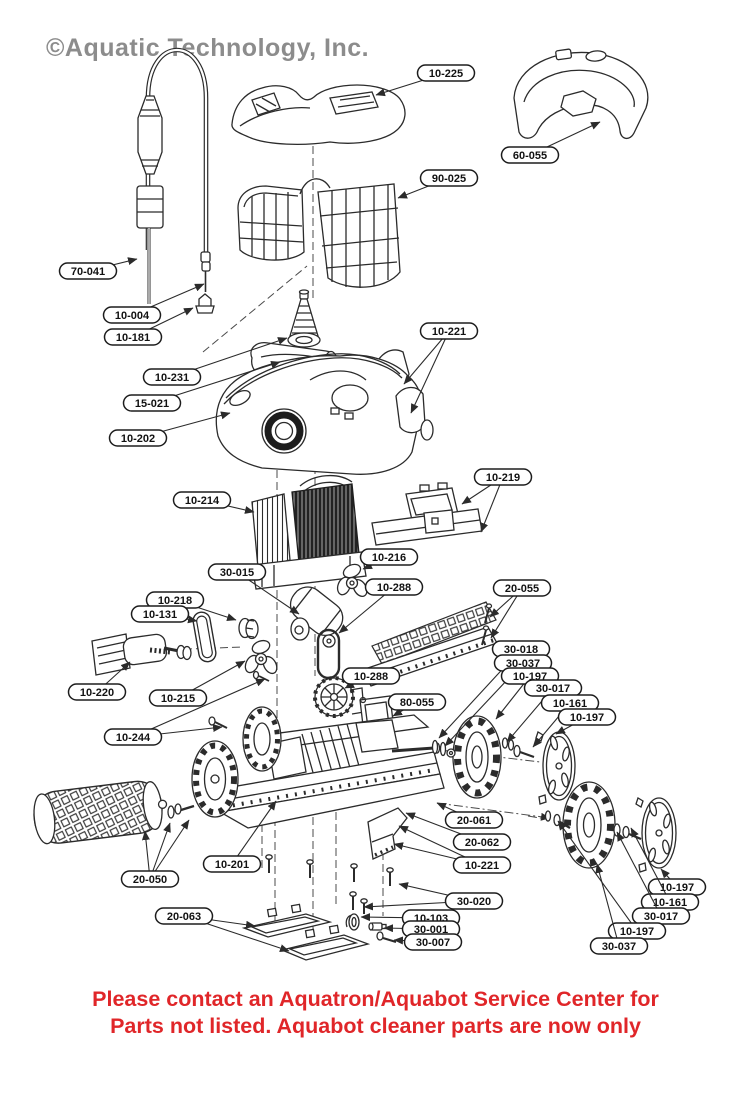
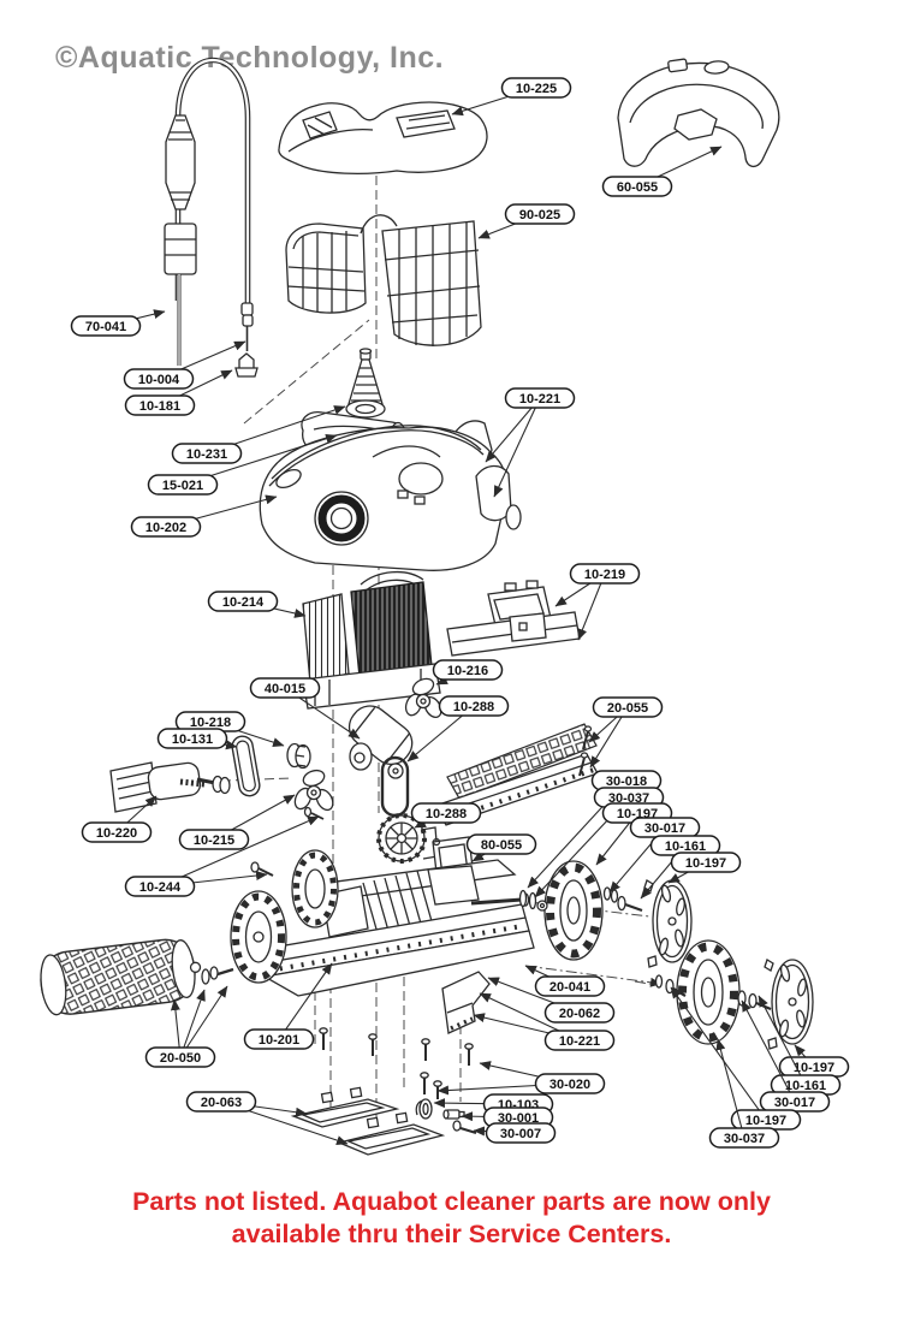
  ©Aquaticechnology, Inc.
  10-225
  60-055
  90-025
  70-041
  10-004
  10-181
  10-231
  15-021
  10-202
  10-221
  10-219
  10-214
- 30-015
+ 40-015
  10-216
  10-288
  20-055
  30-018
  30-037
  10-197
  30-017
  10-161
  10-197
  10-218
  10-131
  10-220
  10-215
  10-288
  80-055
  10-244
- 20-061
+ 20-041
  20-062
  10-221
  10-201
  20-050
  20-063
  30-020
  10-103
  30-001
  30-007
  0-197
  10-161
  30-017
  10-197
  30-037
- Please contact an Aquatron/Aquabot Service Center for
  Parts not listed. Aquabot cleaner parts are now only
+ available thru their Service Centers.
